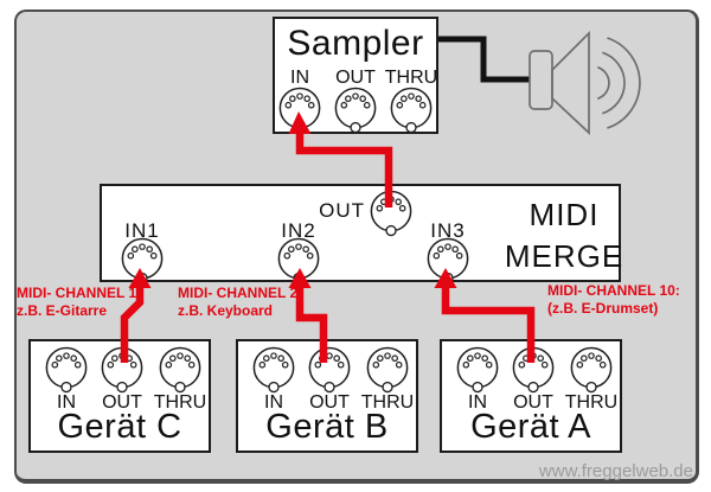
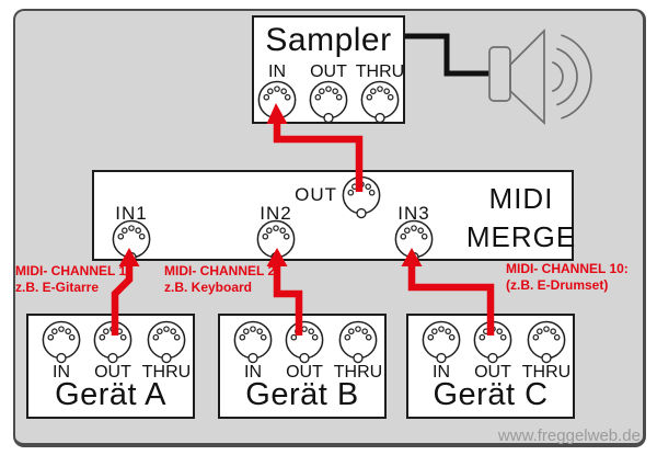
  Sampler
  IN
  OUT
  THRU
  MIDI
  MERGE
  IN1
  IN2
  IN3
  OUT
  IN
  OUT
  THRU
- Gerät C
+ Gerät A
  IN
  OUT
  THRU
  Gerät B
  IN
  OUT
  THRU
- Gerät A
+ Gerät C
  MIDI- CHANNEL 1:
  z.B. E-Gitarre
  MIDI- CHANNEL 2:
  z.B. Keyboard
  MIDI- CHANNEL 10:
  (z.B. E-Drumset)
  www.freggelweb.de
